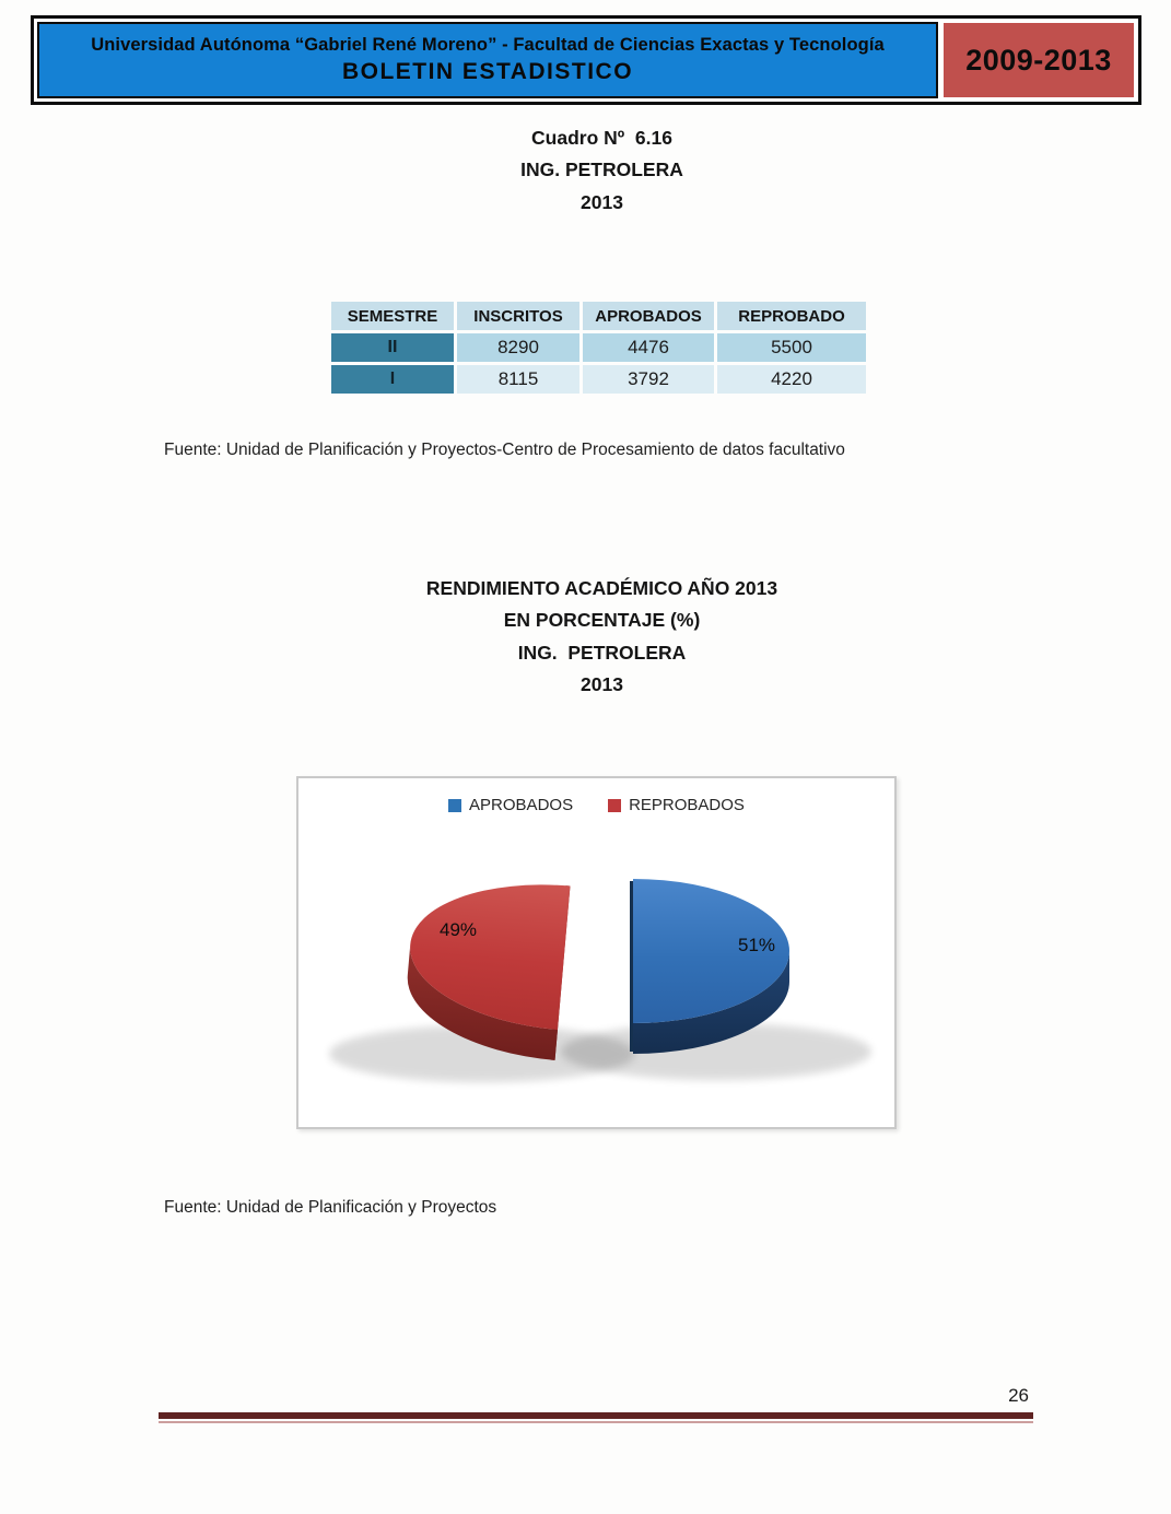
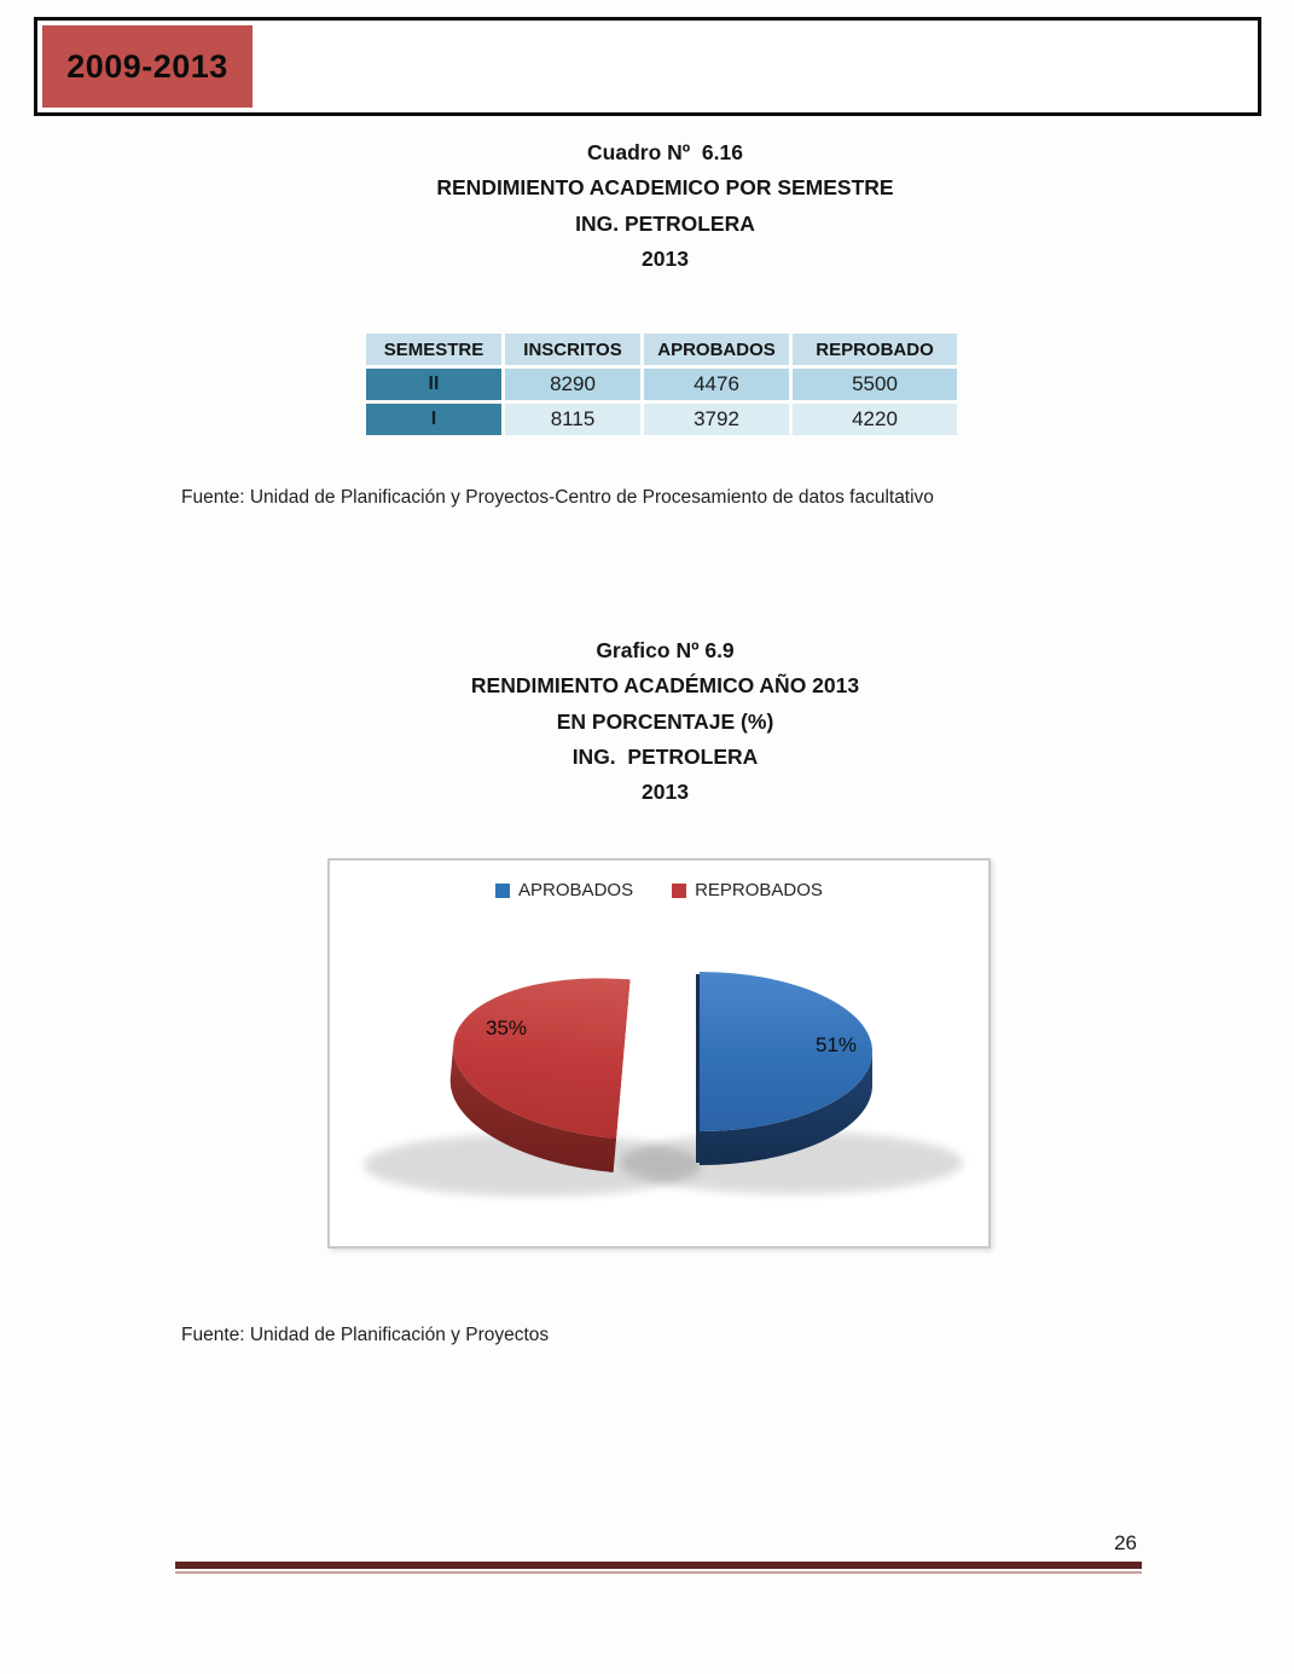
- Universidad Autónoma “Gabriel René Moreno” - Facultad de Ciencias Exactas y Tecnología
- BOLETIN ESTADISTICO
  2009-2013
  Cuadro Nº 6.16
+ RENDIMIENTO ACADEMICO POR SEMESTRE
  ING. PETROLERA
  2013
  SEMESTRE
  INSCRITOS
  APROBADOS
  REPROBADO
  II
  8290
  4476
  5500
  I
  8115
  3792
  4220
  Fuente: Unidad de Planificación y Proyectos-Centro de Procesamiento de datos facultativo
+ Grafico Nº 6.9
  RENDIMIENTO ACADÉMICO AÑO 2013
  EN PORCENTAJE (%)
  ING. PETROLERA
  2013
- 49%
+ 35%
  51%
  APROBADOS
  REPROBADOS
  Fuente: Unidad de Planificación y Proyectos
  26
